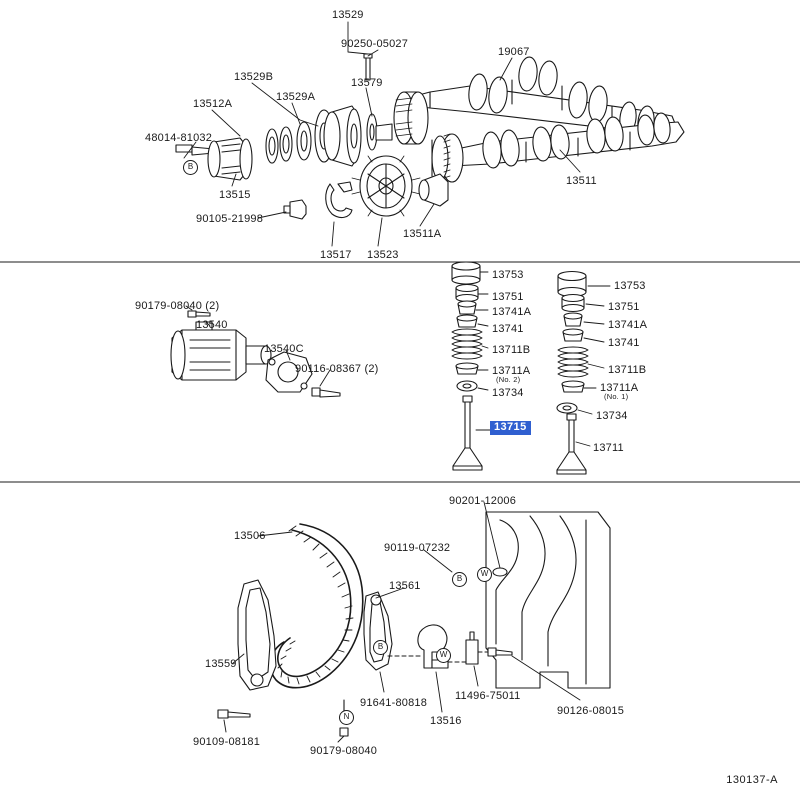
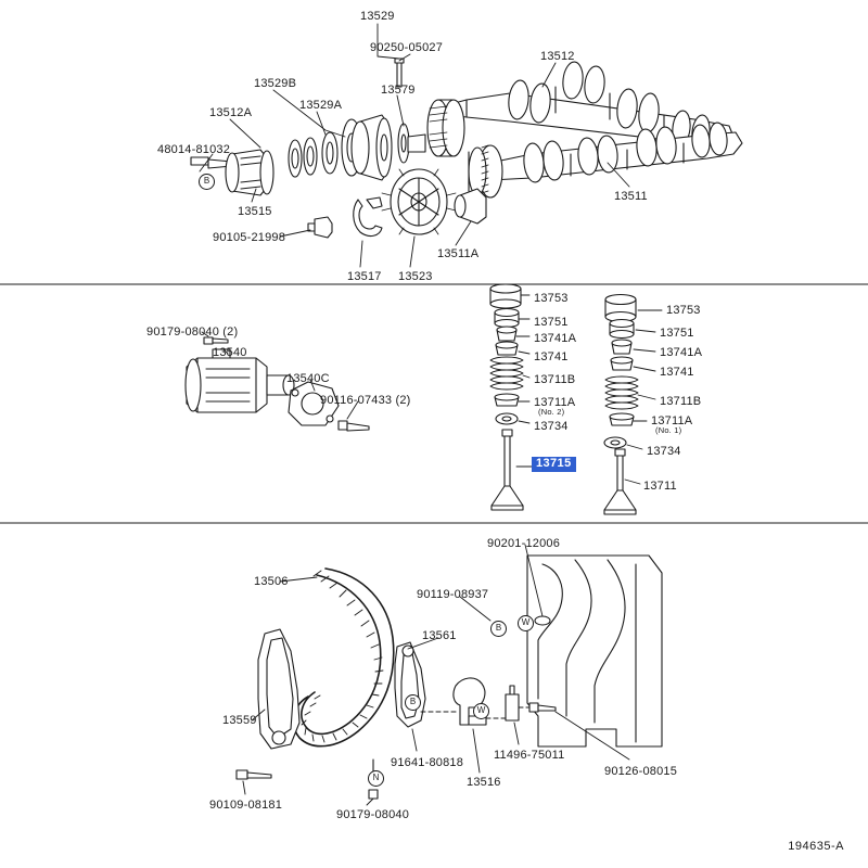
  13529
  90250-05027
- 19067
+ 13512
  13529B
  13579
  13529A
  13512A
  48014-81032
  13511
  13515
  90105-21998
  13511A
  13517
  13523
  13753
  13753
  13751
  90179-08040 (2)
  13751
  13741A
  13540
  13741A
  13741
  13741
  13540C
  13711B
- 90116-08367 (2)
+ 90116-07433 (2)
  13711B
  13711A
  (No. 2)
  13711A
  13734
  (No. 1)
  13734
  13715
  13711
  90201-12006
  13506
- 90119-07232
+ 90119-08937
  13561
  13559
  91641-80818
  11496-75011
  90126-08015
  13516
  90109-08181
  90179-08040
  B
  B
  W
  B
  W
  N
- 130137-A
+ 194635-A
